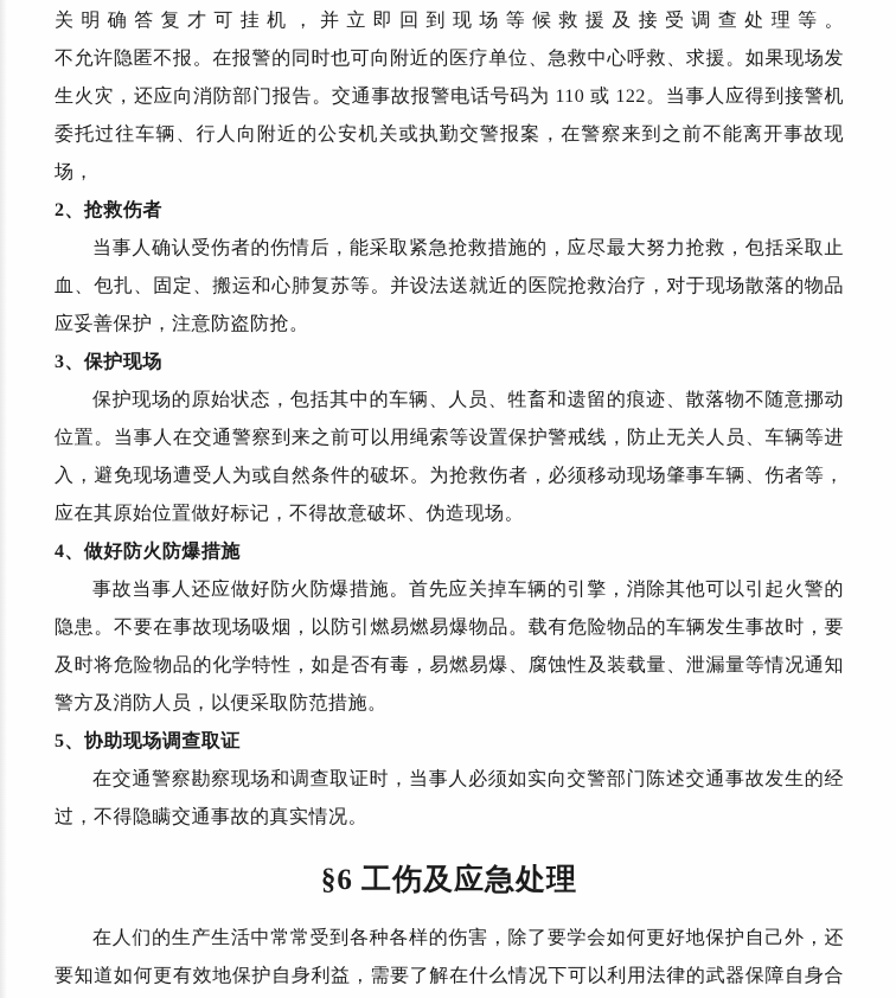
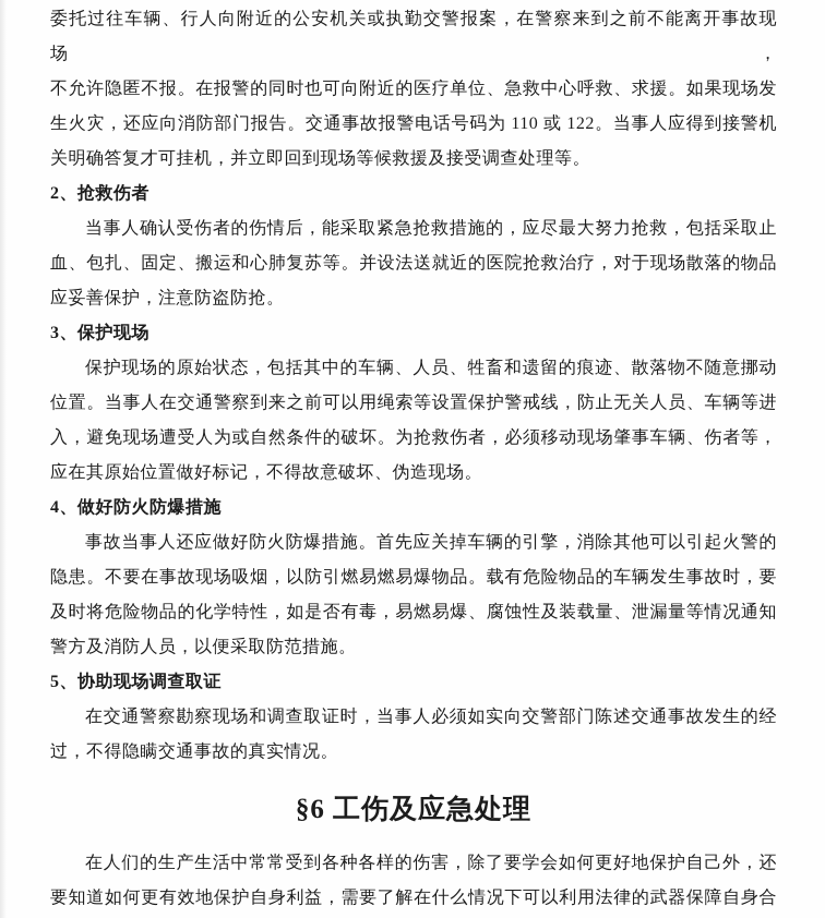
- 关明确答复才可挂机，并立即回到现场等候救援及接受调查处理等。
+ 委托过往车辆、行人向附近的公安机关或执勤交警报案，在警察来到之前不能离开事故现场，
  不允许隐匿不报。在报警的同时也可向附近的医疗单位、急救中心呼救、求援。如果现场发
  生火灾，还应向消防部门报告。交通事故报警电话号码为 110 或 122。当事人应得到接警机
- 委托过往车辆、行人向附近的公安机关或执勤交警报案，在警察来到之前不能离开事故现场，
+ 关明确答复才可挂机，并立即回到现场等候救援及接受调查处理等。
  2、抢救伤者
  当事人确认受伤者的伤情后，能采取紧急抢救措施的，应尽最大努力抢救，包括采取止
  血、包扎、固定、搬运和心肺复苏等。并设法送就近的医院抢救治疗，对于现场散落的物品
  应妥善保护，注意防盗防抢。
  3、保护现场
  保护现场的原始状态，包括其中的车辆、人员、牲畜和遗留的痕迹、散落物不随意挪动
  位置。当事人在交通警察到来之前可以用绳索等设置保护警戒线，防止无关人员、车辆等进
  入，避免现场遭受人为或自然条件的破坏。为抢救伤者，必须移动现场肇事车辆、伤者等，
  应在其原始位置做好标记，不得故意破坏、伪造现场。
  4、做好防火防爆措施
  事故当事人还应做好防火防爆措施。首先应关掉车辆的引擎，消除其他可以引起火警的
  隐患。不要在事故现场吸烟，以防引燃易燃易爆物品。载有危险物品的车辆发生事故时，要
  及时将危险物品的化学特性，如是否有毒，易燃易爆、腐蚀性及装载量、泄漏量等情况通知
  警方及消防人员，以便采取防范措施。
  5、协助现场调查取证
  在交通警察勘察现场和调查取证时，当事人必须如实向交警部门陈述交通事故发生的经
  过，不得隐瞒交通事故的真实情况。
  §6 工伤及应急处理
  在人们的生产生活中常常受到各种各样的伤害，除了要学会如何更好地保护自己外，还
  要知道如何更有效地保护自身利益，需要了解在什么情况下可以利用法律的武器保障自身合
